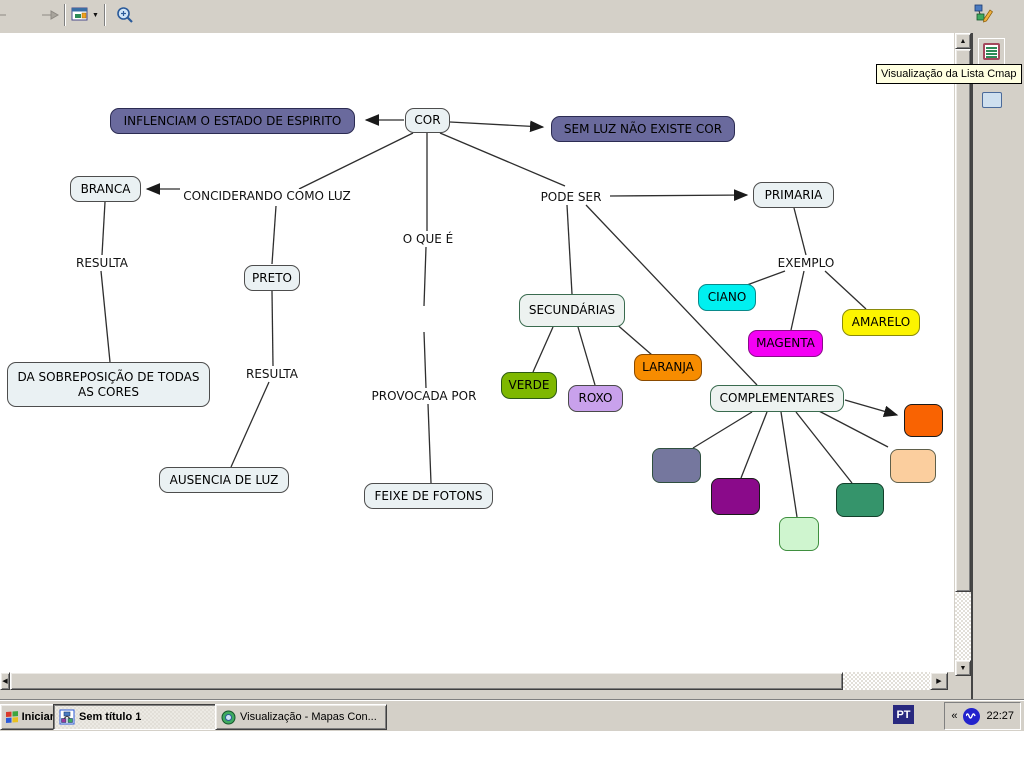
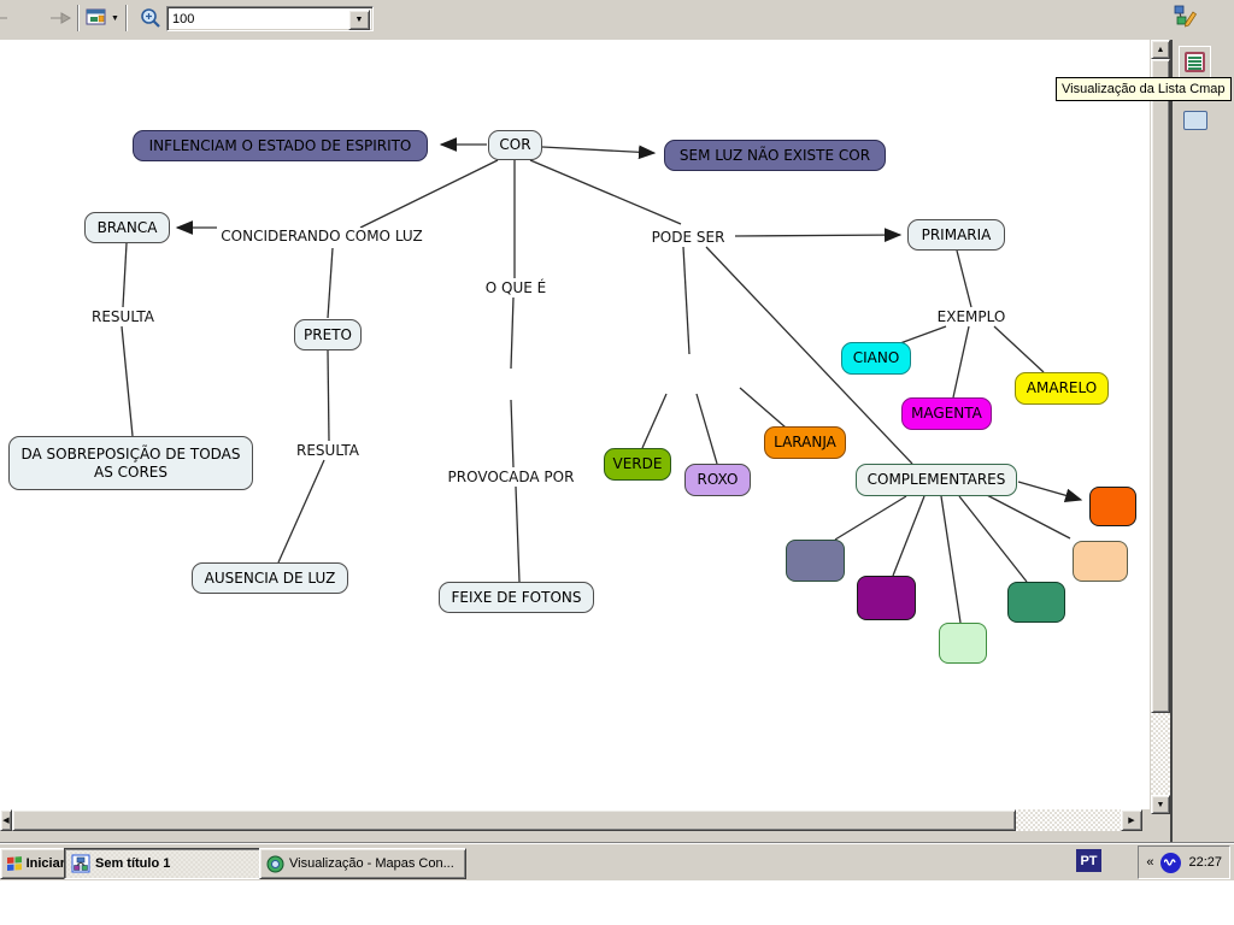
+ 100
  COR
  INFLENCIAM O ESTADO DE ESPIRITO
  SEM LUZ NÃO EXISTE COR
  BRANCA
  PRIMARIA
  PRETO
- SECUNDÁRIAS
  DA SOBREPOSIÇÃO DE TODAS AS CORES
  AUSENCIA DE LUZ
  FEIXE DE FOTONS
  COMPLEMENTARES
  VERDE
  ROXO
  LARANJA
  CIANO
  MAGENTA
  AMARELO
  CONCIDERANDO COMO LUZ
  PODE SER
  O QUE É
  RESULTA
  RESULTA
  PROVOCADA POR
  EXEMPLO
  Visualização da Lista Cmap
  Iniciar
  Sem título 1
  Visualização - Mapas Con...
  PT
  «
  22:27
